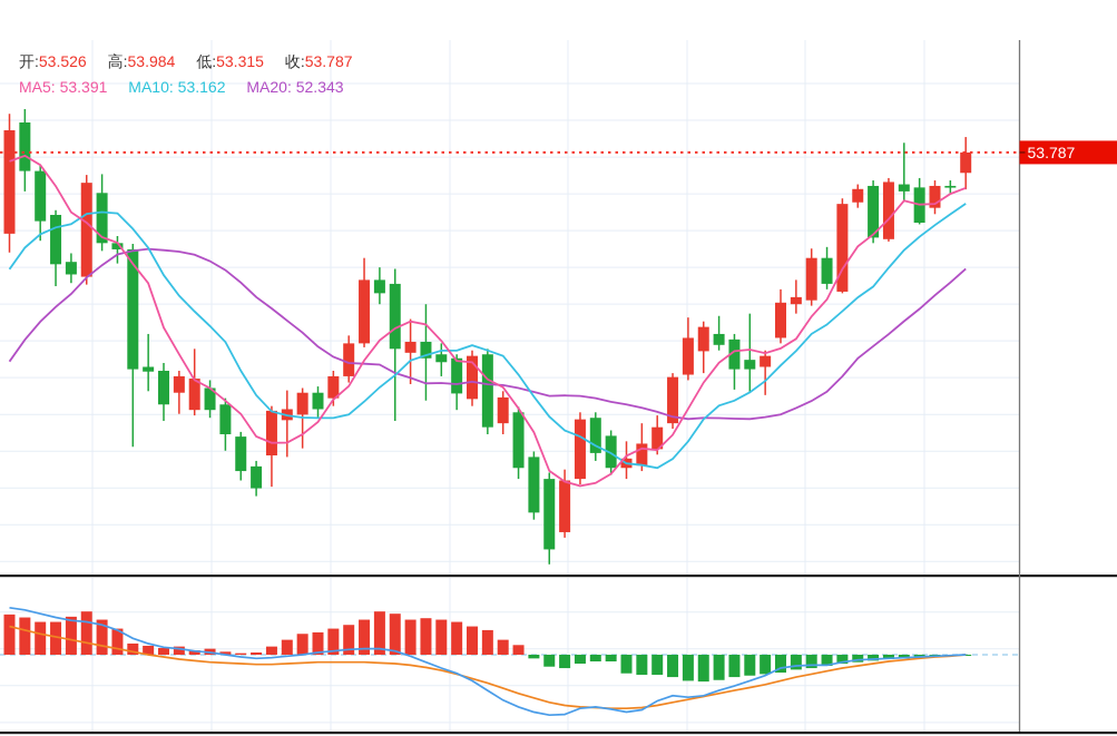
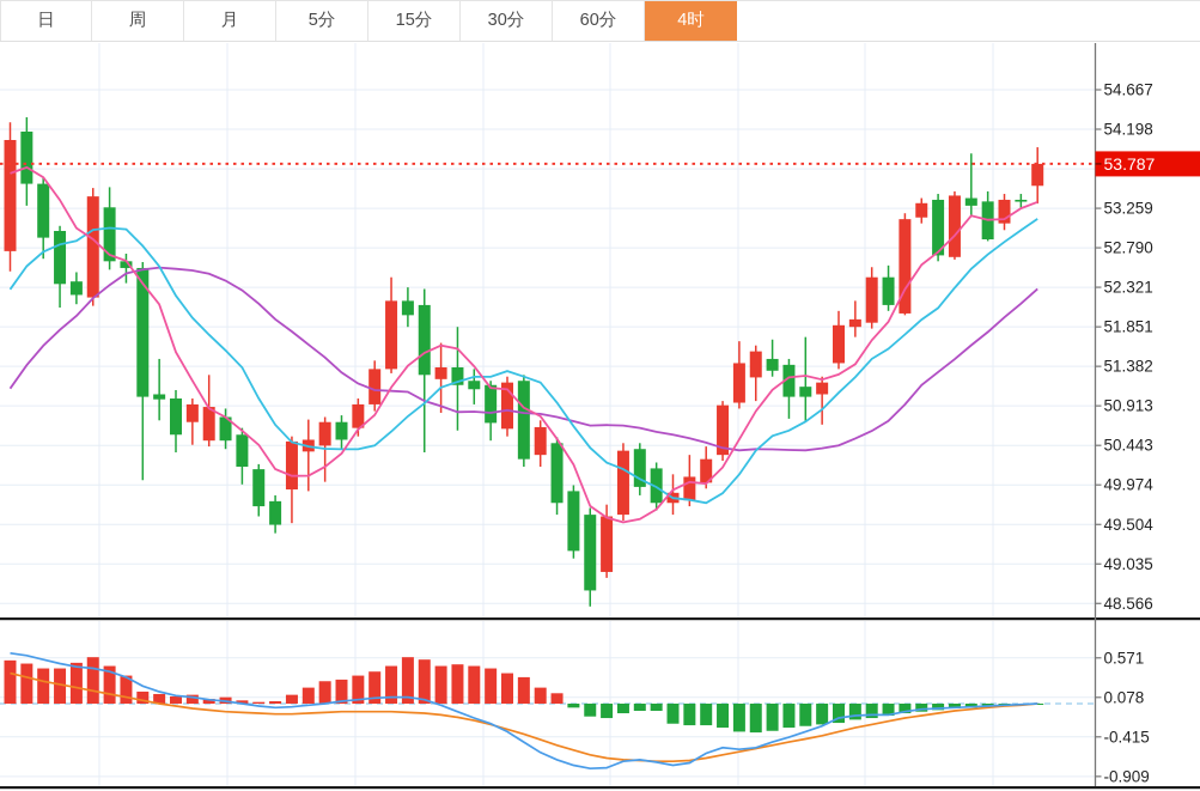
+ 日
+ 周
+ 月
+ 5分
+ 15分
+ 30分
+ 60分
+ 4时
+ 54.667
+ 54.198
+ 53.259
+ 52.790
+ 52.321
+ 51.851
+ 51.382
+ 50.913
+ 50.443
+ 49.974
+ 49.504
+ 49.035
+ 48.566
+ 0.571
+ 0.078
+ -0.415
+ -0.909
  53.787
- 开:53.526 高:53.984 低:53.315 收:53.787
- MA5: 53.391 MA10: 53.162 MA20: 52.343
